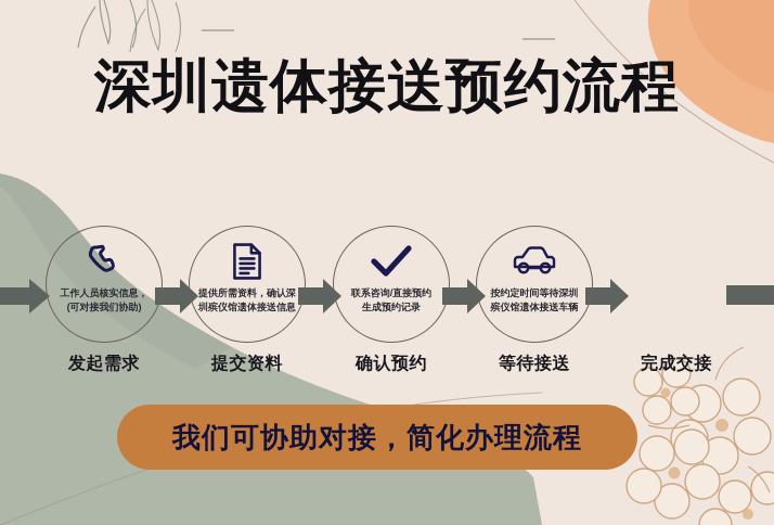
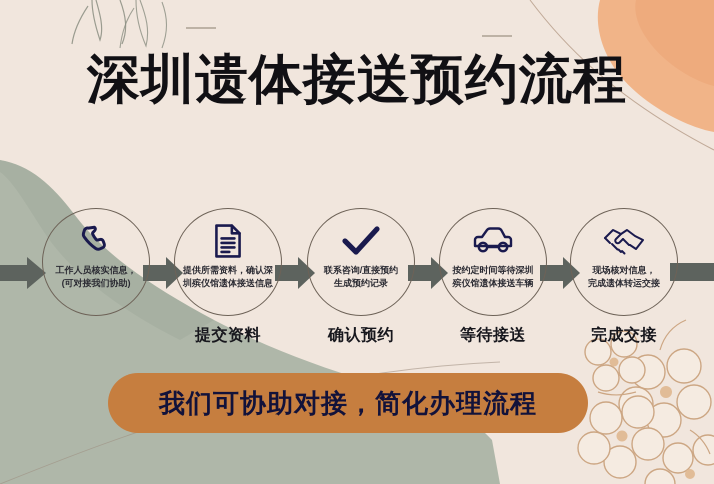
  深圳遗体接送预约流程
  工作人员核实信息，
  (可对接我们协助)
- 发起需求
  提供所需资料，确认深
  圳殡仪馆遗体接送信息
  提交资料
  联系咨询/直接预约
  生成预约记录
  确认预约
  按约定时间等待深圳
  殡仪馆遗体接送车辆
  等待接送
+ 现场核对信息，
+ 完成遗体转运交接
  完成交接
  我们可协助对接，简化办理流程
